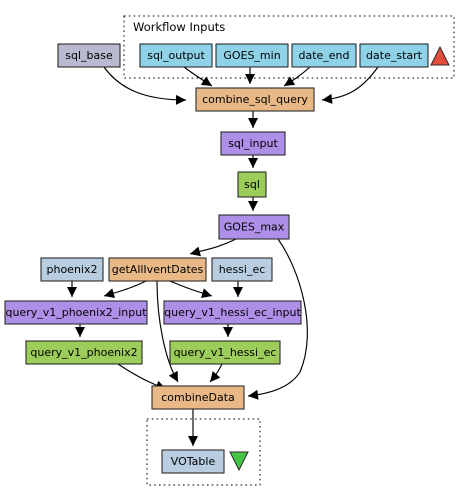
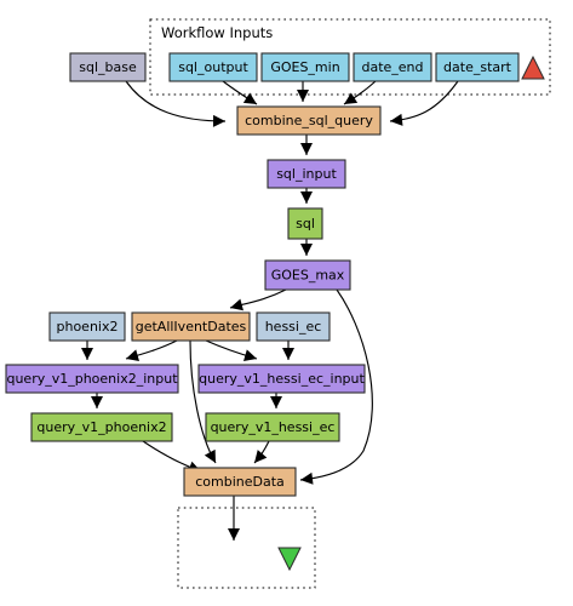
  Workflow Inputs
  sql_base
  sql_output
  GOES_min
  date_end
  date_start
  combine_sql_query
  sql_input
  sql
  GOES_max
  phoenix2
  getAllIventDates
  hessi_ec
  query_v1_phoenix2_input
  query_v1_hessi_ec_input
  query_v1_phoenix2
  query_v1_hessi_ec
  combineData
- VOTable
